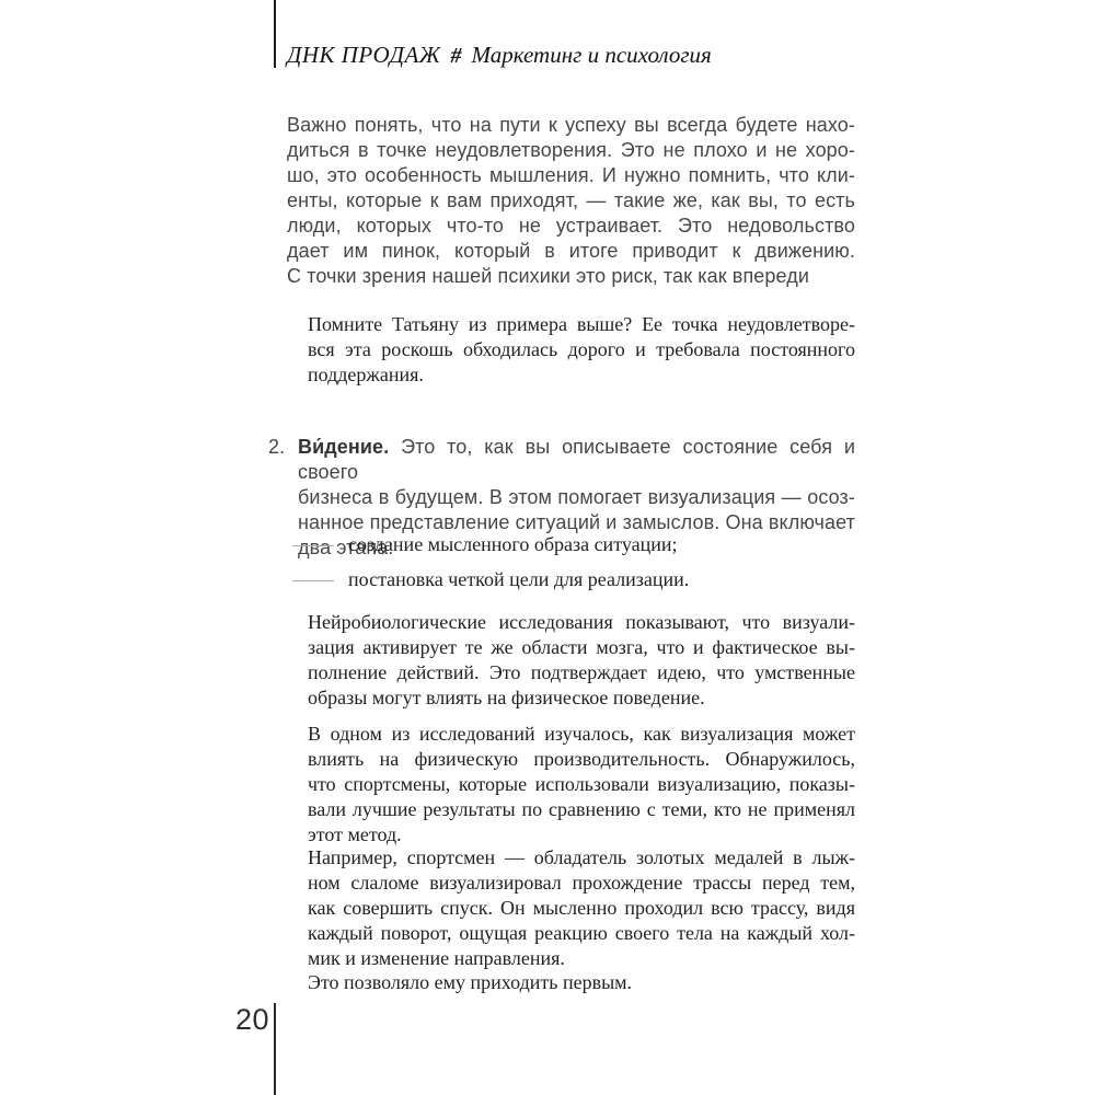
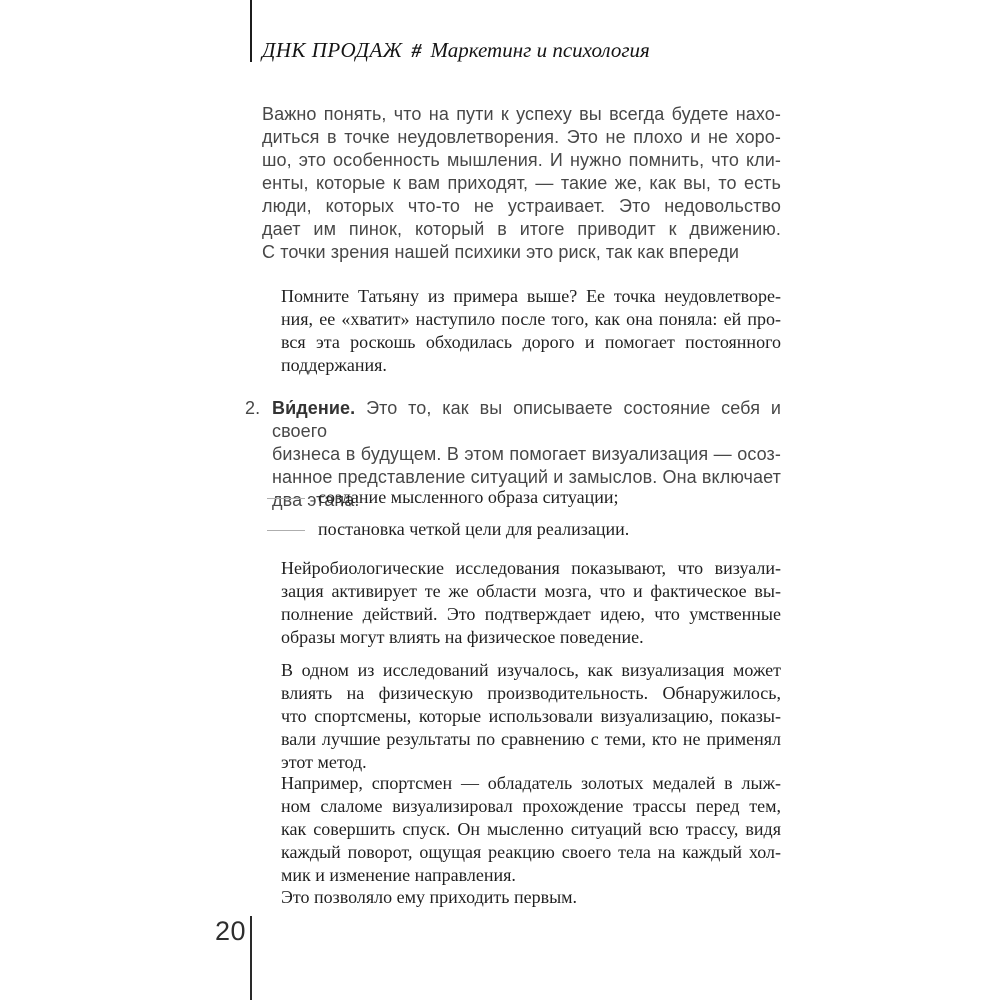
  ДНК ПРОДАЖ # Маркетинг и психология
  Важно понять, что на пути к успеху вы всегда будете нахо-
  диться в точке неудовлетворения. Это не плохо и не хоро-
  шо, это особенность мышления. И нужно помнить, что кли-
  енты, которые к вам приходят, — такие же, как вы, то есть
  люди, которых что-то не устраивает. Это недовольство
  дает им пинок, который в итоге приводит к движению.
  С точки зрения нашей психики это риск, так как впереди
  Помните Татьяну из примера выше? Ее точка неудовлетворе-
+ ния, ее «хватит» наступило после того, как она поняла: ей про-
- вся эта роскошь обходилась дорого и требовала постоянного
+ вся эта роскошь обходилась дорого и помогает постоянного
  поддержания.
  2.
  Ви́дение. Это то, как вы описываете состояние себя и своего
  бизнеса в будущем. В этом помогает визуализация — осоз-
  нанное представление ситуаций и замыслов. Она включает
  два этапа:
  создание мысленного образа ситуации;
  постановка четкой цели для реализации.
  Нейробиологические исследования показывают, что визуали-
  зация активирует те же области мозга, что и фактическое вы-
  полнение действий. Это подтверждает идею, что умственные
  образы могут влиять на физическое поведение.
  В одном из исследований изучалось, как визуализация может
  влиять на физическую производительность. Обнаружилось,
  что спортсмены, которые использовали визуализацию, показы-
  вали лучшие результаты по сравнению с теми, кто не применял
  этот метод.
  Например, спортсмен — обладатель золотых медалей в лыж-
  ном слаломе визуализировал прохождение трассы перед тем,
- как совершить спуск. Он мысленно проходил всю трассу, видя
+ как совершить спуск. Он мысленно ситуаций всю трассу, видя
  каждый поворот, ощущая реакцию своего тела на каждый хол-
  мик и изменение направления.
  Это позволяло ему приходить первым.
  20
